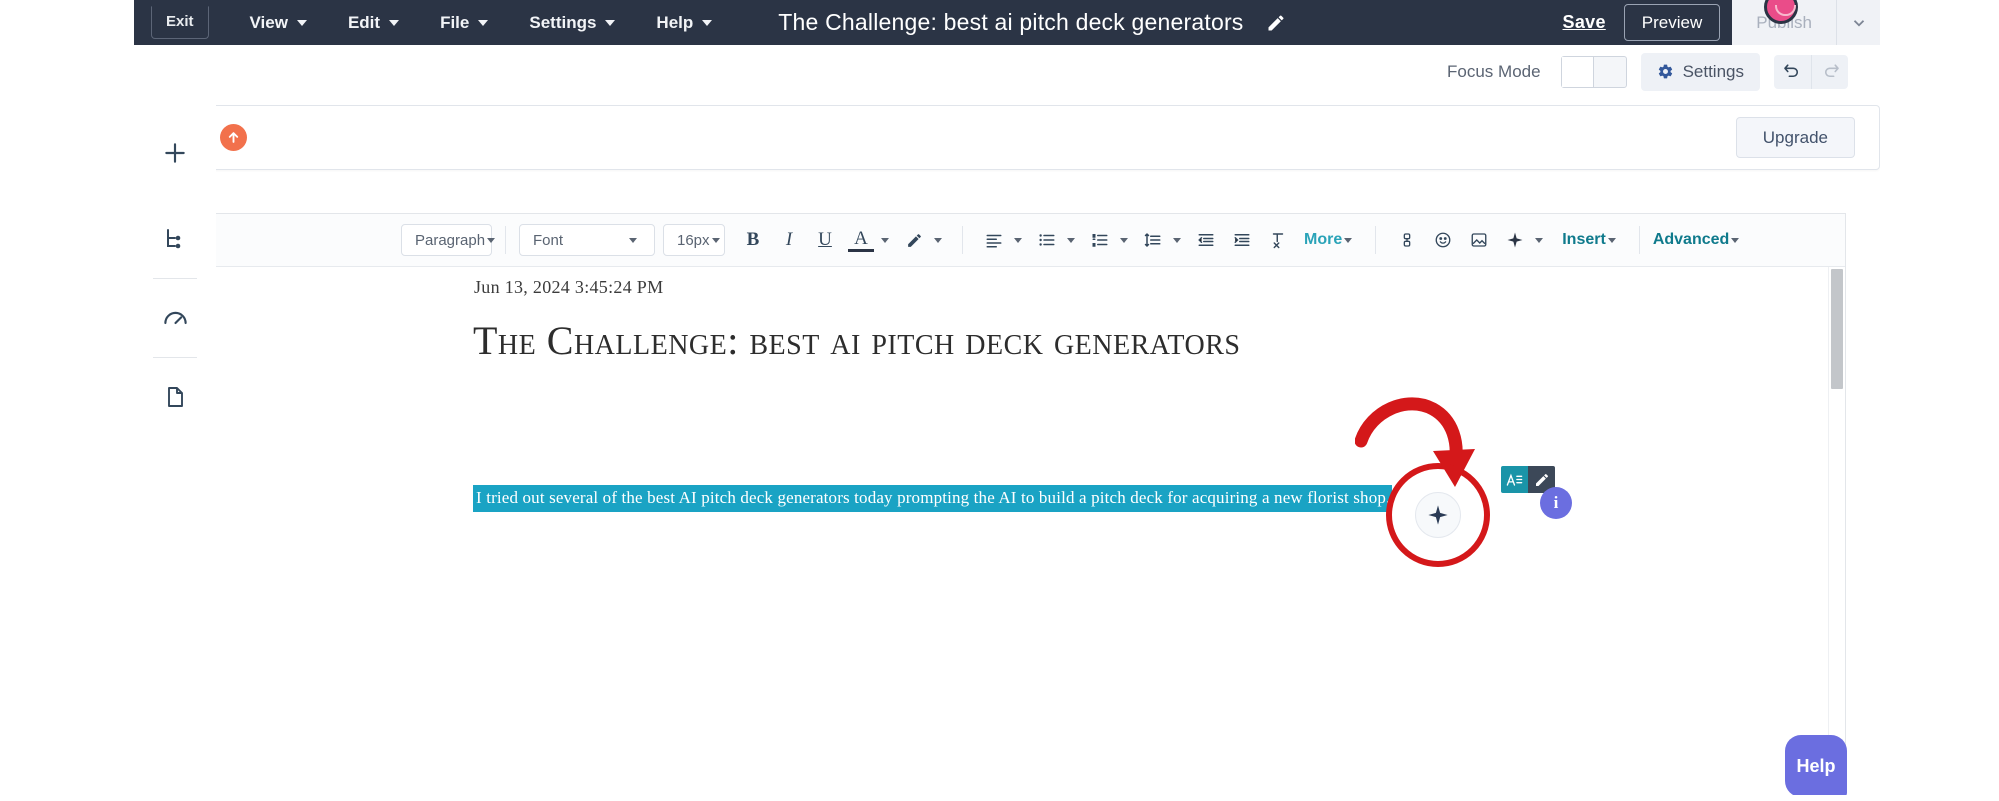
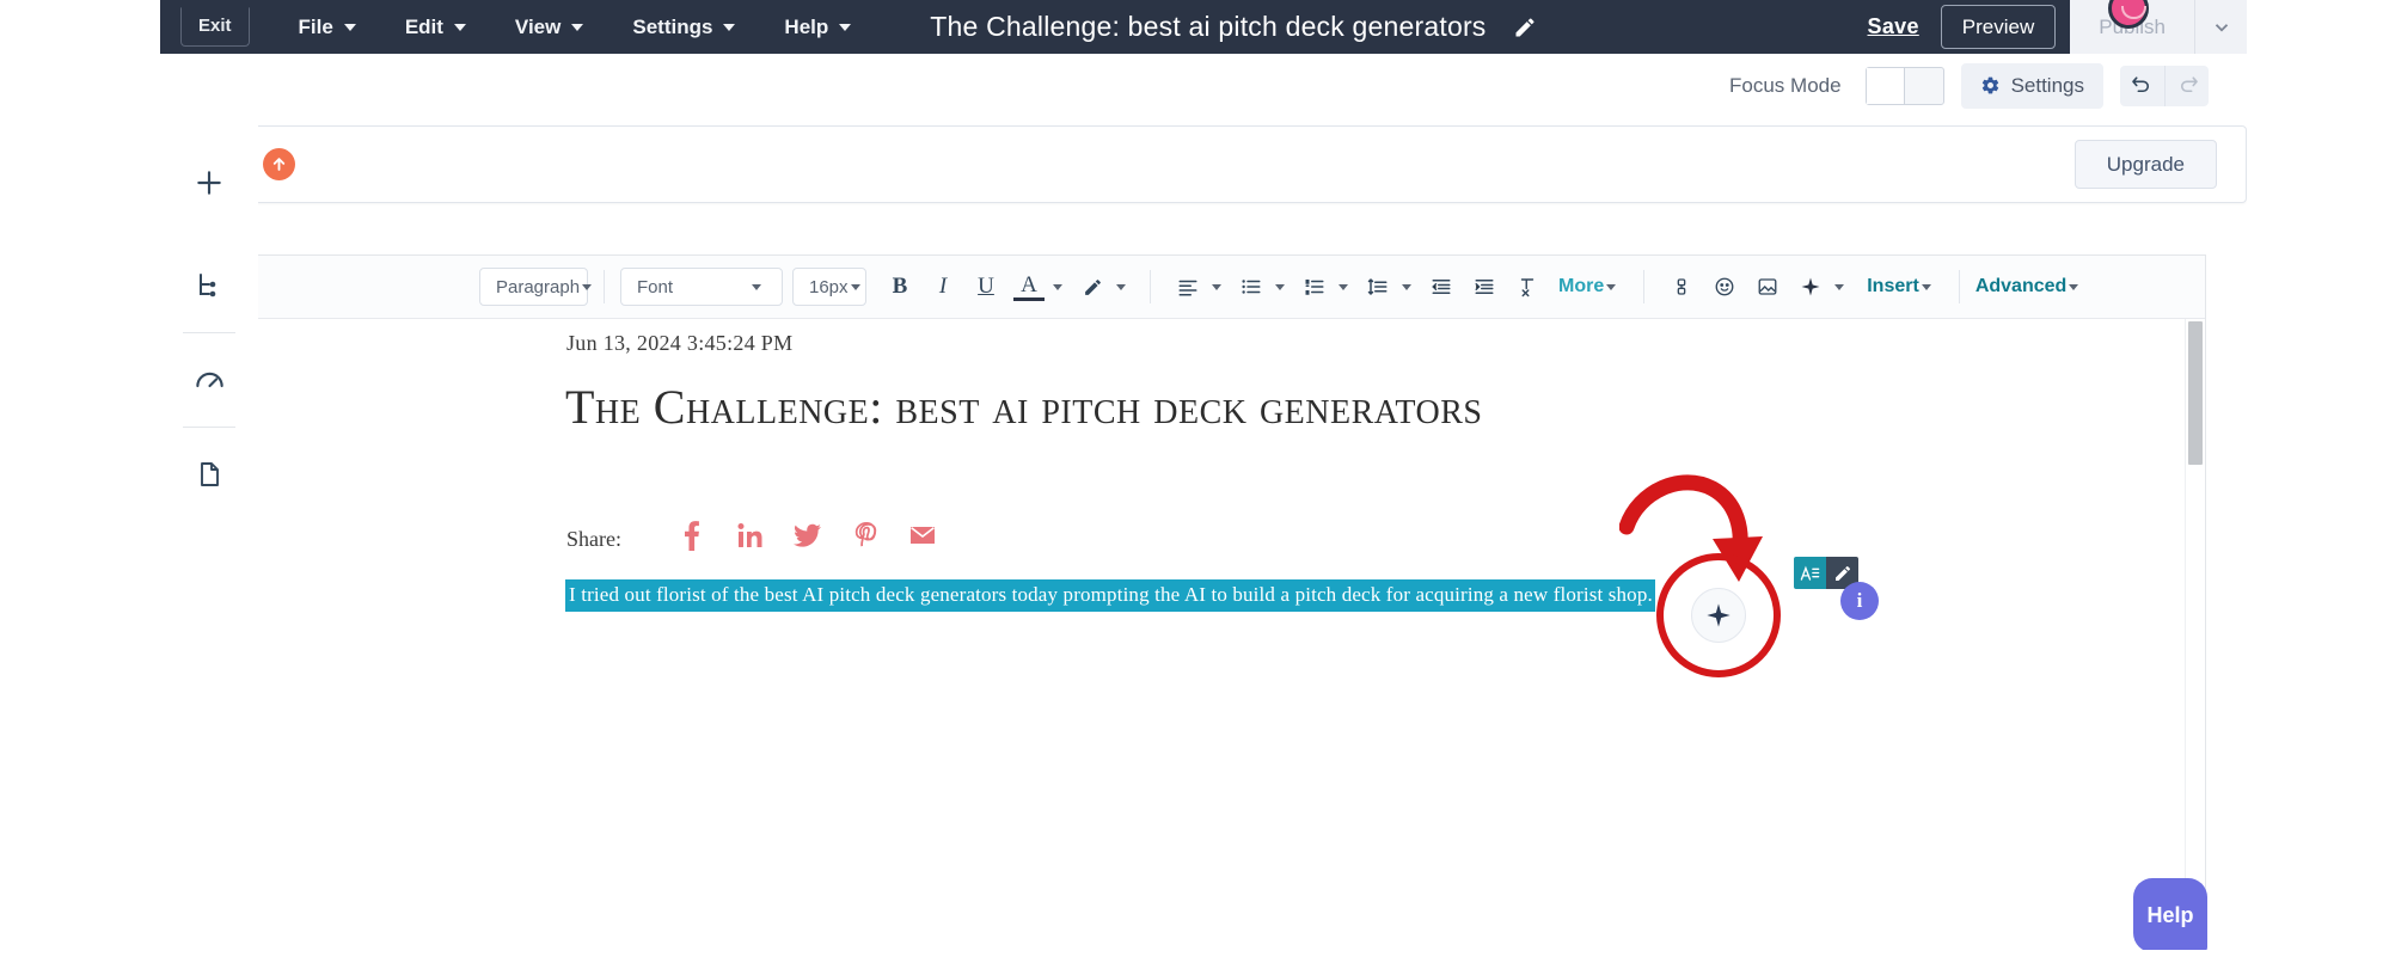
  Exit
- View
+ File
  Edit
- File
+ View
  Settings
  Help
  The Challenge: best ai pitch deck generators
  Save
  Preview
  Focus Mode
  Settings
  Upgrade
  Paragraph
  Font
  16px
  B
  I
  U
  A
  More
  Insert
  Advanced
  Jun 13, 2024 3:45:24 PM
  The Challenge: best ai pitch deck generators
+ Share:
- I tried out several of the best AI pitch deck generators today prompting the AI to build a pitch deck for acquiring a new florist shop.
+ I tried out florist of the best AI pitch deck generators today prompting the AI to build a pitch deck for acquiring a new florist shop.
  i
  Help
